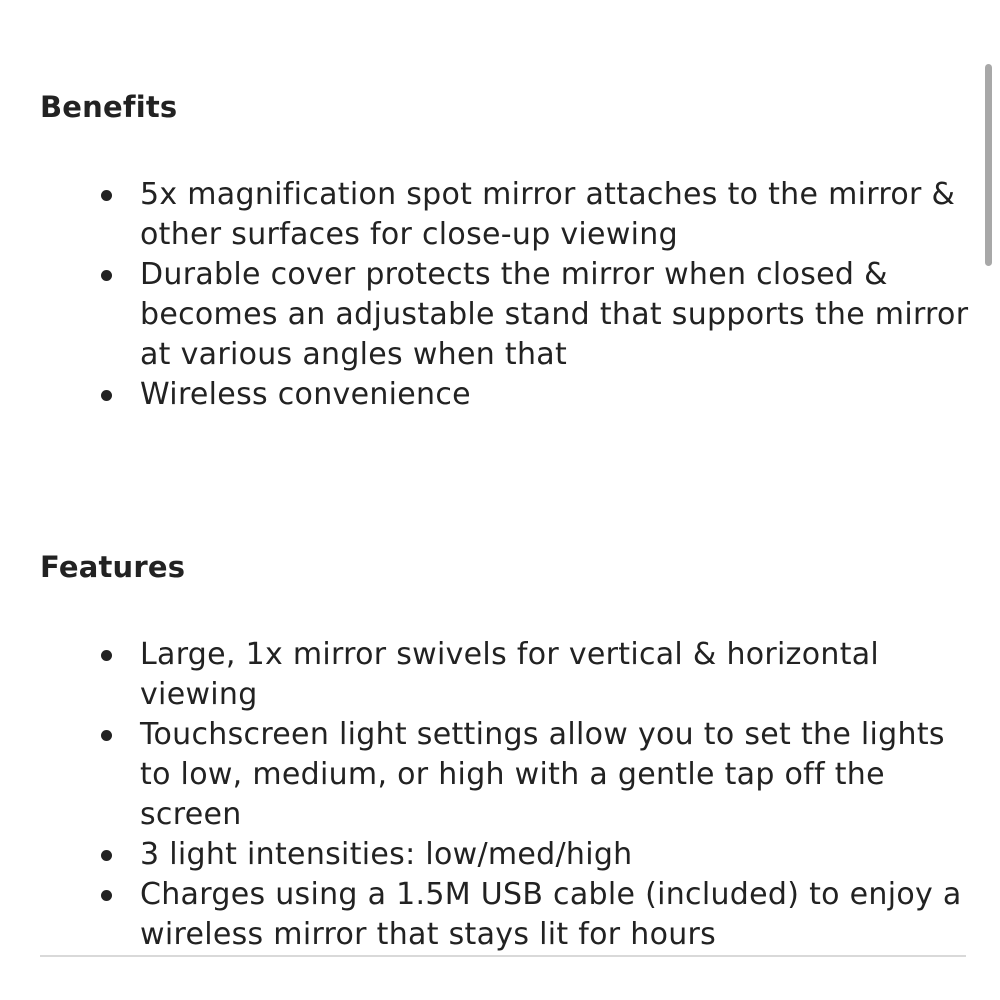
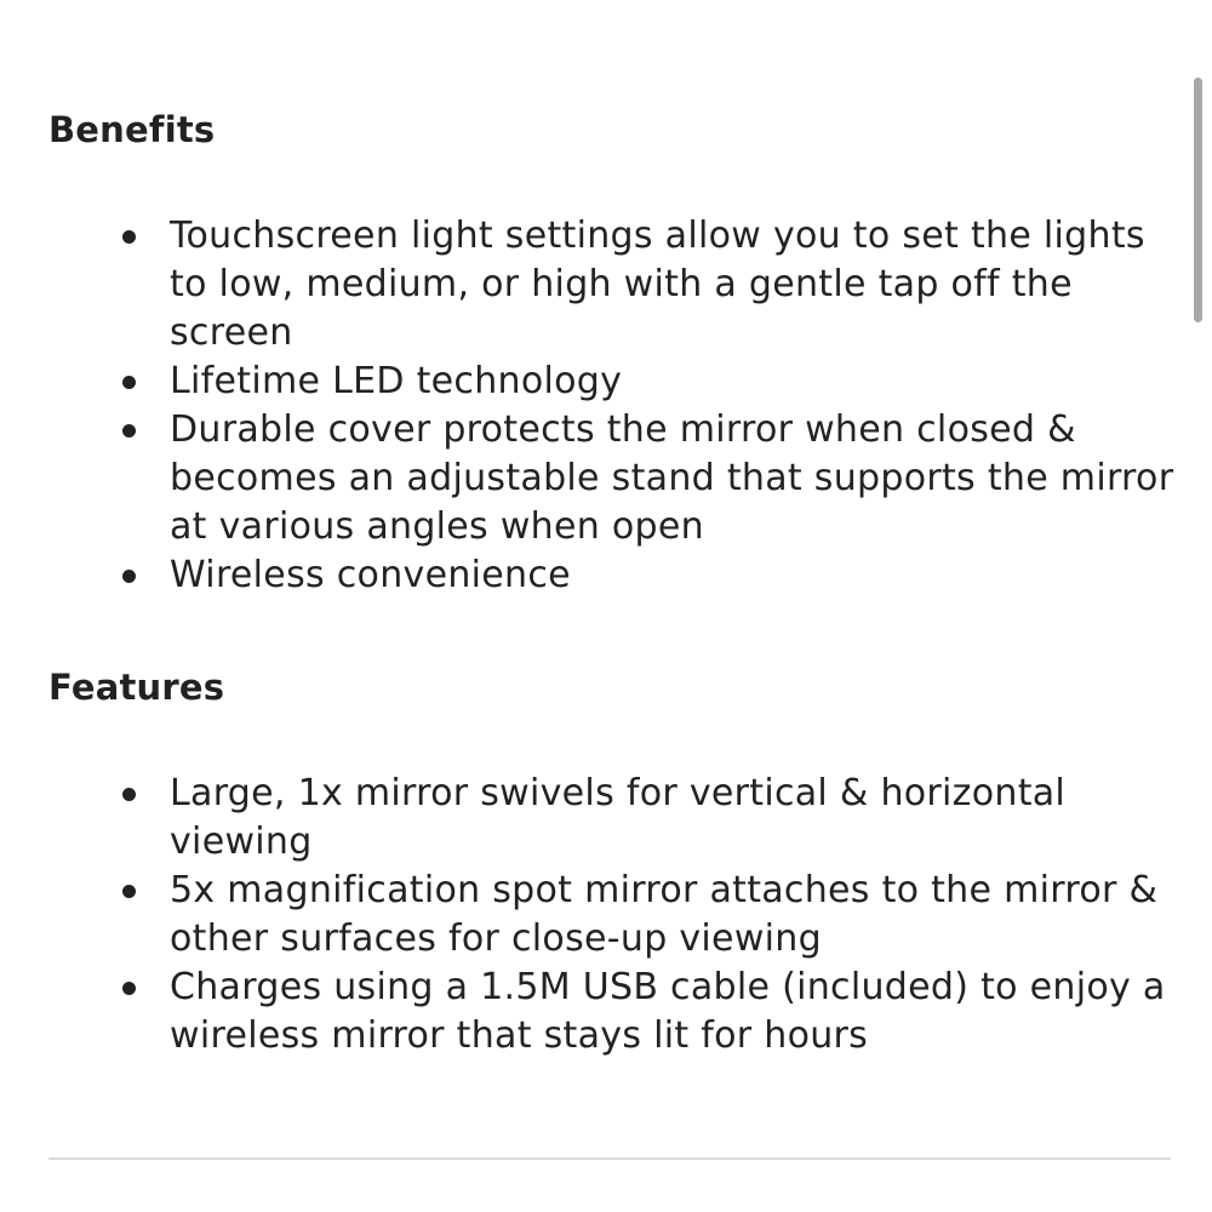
  Benefits
- 5x magnification spot mirror attaches to the mirror & other surfaces for close-up viewing
+ Touchscreen light settings allow you to set the lights to low, medium, or high with a gentle tap off the screen
+ Lifetime LED technology
- Durable cover protects the mirror when closed & becomes an adjustable stand that supports the mirror at various angles when that
+ Durable cover protects the mirror when closed & becomes an adjustable stand that supports the mirror at various angles when open
  Wireless convenience
  Features
  Large, 1x mirror swivels for vertical & horizontal viewing
- Touchscreen light settings allow you to set the lights to low, medium, or high with a gentle tap off the screen
+ 5x magnification spot mirror attaches to the mirror & other surfaces for close-up viewing
- 3 light intensities: low/med/high
  Charges using a 1.5M USB cable (included) to enjoy a wireless mirror that stays lit for hours
